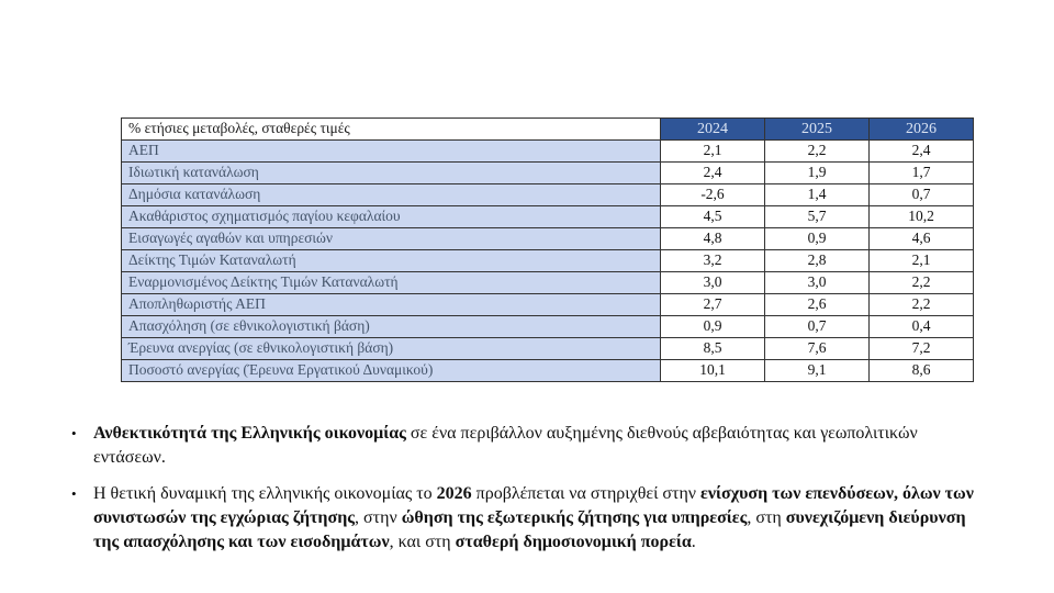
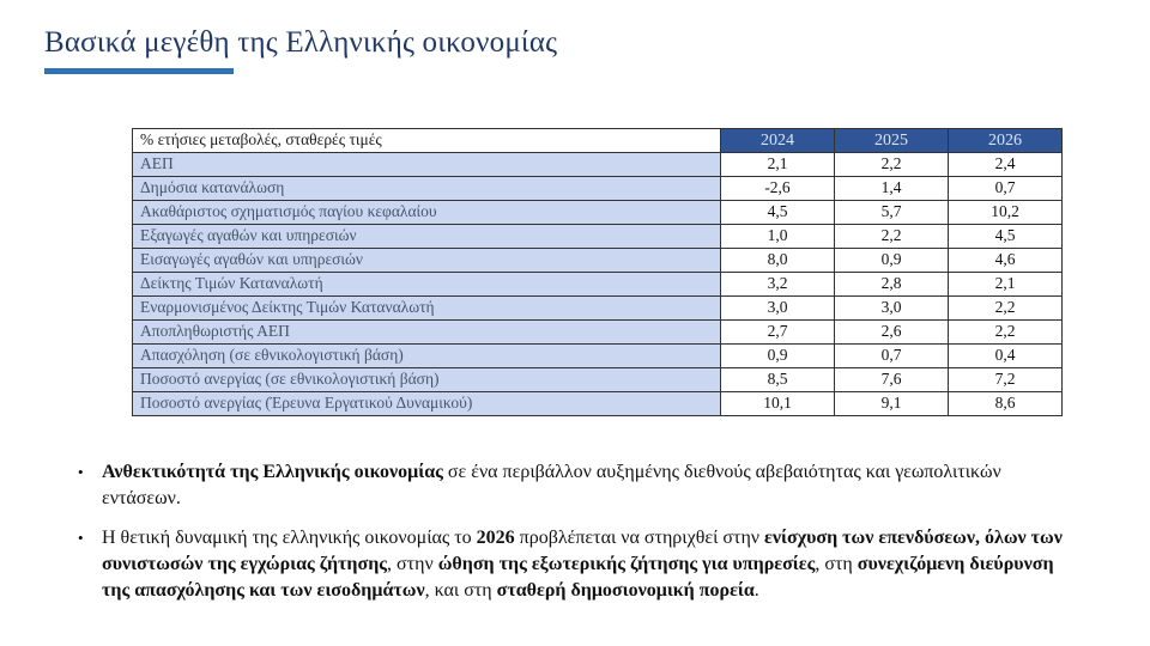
+ Βασικά μεγέθη της Ελληνικής οικονομίας
  % ετήσιες μεταβολές, σταθερές τιμές	2024	2025	2026
  ΑΕΠ	2,1	2,2	2,4
- Ιδιωτική κατανάλωση	2,4	1,9	1,7
  Δημόσια κατανάλωση	-2,6	1,4	0,7
  Ακαθάριστος σχηματισμός παγίου κεφαλαίου	4,5	5,7	10,2
+ Εξαγωγές αγαθών και υπηρεσιών	1,0	2,2	4,5
- Εισαγωγές αγαθών και υπηρεσιών	4,8	0,9	4,6
+ Εισαγωγές αγαθών και υπηρεσιών	8,0	0,9	4,6
  Δείκτης Τιμών Καταναλωτή	3,2	2,8	2,1
  Εναρμονισμένος Δείκτης Τιμών Καταναλωτή	3,0	3,0	2,2
  Αποπληθωριστής ΑΕΠ	2,7	2,6	2,2
  Απασχόληση (σε εθνικολογιστική βάση)	0,9	0,7	0,4
- Έρευνα ανεργίας (σε εθνικολογιστική βάση)	8,5	7,6	7,2
+ Ποσοστό ανεργίας (σε εθνικολογιστική βάση)	8,5	7,6	7,2
  Ποσοστό ανεργίας (Έρευνα Εργατικού Δυναμικού)	10,1	9,1	8,6
  •
  Ανθεκτικότητά της Ελληνικής οικονομίας σε ένα περιβάλλον αυξημένης διεθνούς αβεβαιότητας και γεωπολιτικών εντάσεων.
  •
  Η θετική δυναμική της ελληνικής οικονομίας το 2026 προβλέπεται να στηριχθεί στην ενίσχυση των επενδύσεων, όλων των συνιστωσών της εγχώριας ζήτησης, στην ώθηση της εξωτερικής ζήτησης για υπηρεσίες, στη συνεχιζόμενη διεύρυνση της απασχόλησης και των εισοδημάτων, και στη σταθερή δημοσιονομική πορεία.
